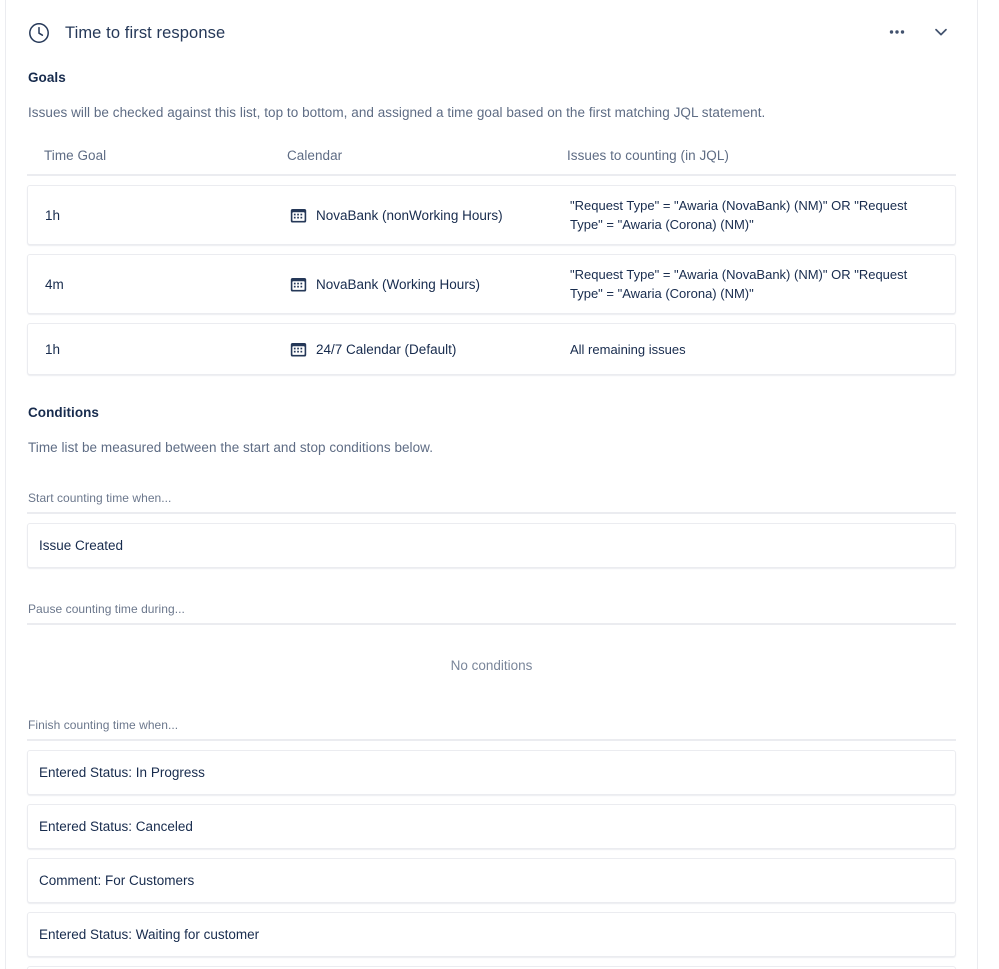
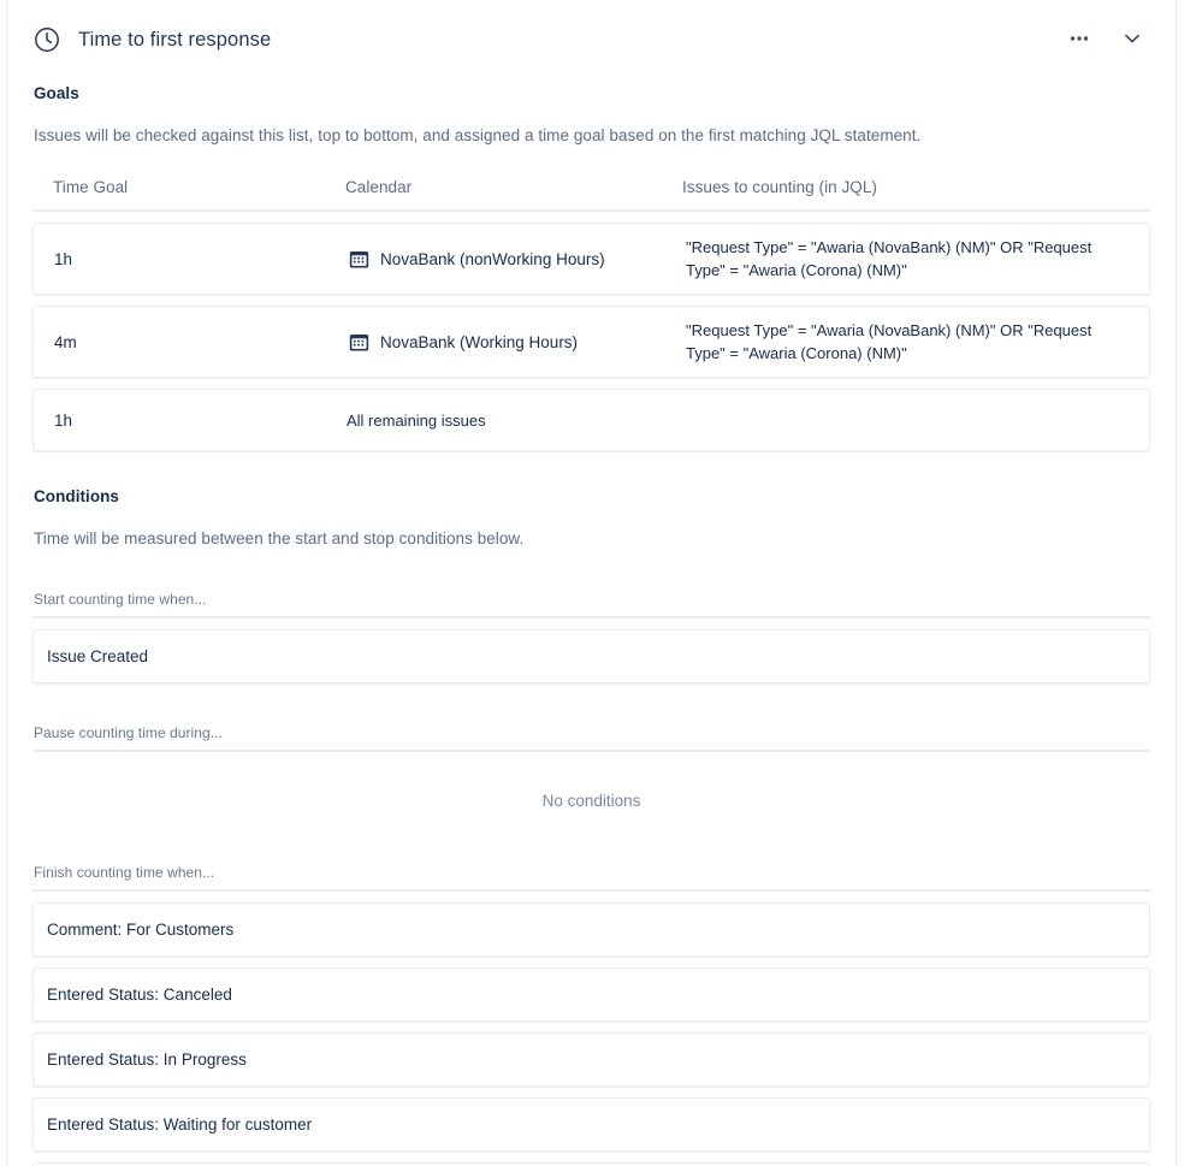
  Time to first response
  Goals
  Issues will be checked against this list, top to bottom, and assigned a time goal based on the first matching JQL statement.
  Time Goal
  Calendar
  Issues to counting (in JQL)
  1h
  NovaBank (nonWorking Hours)
  "Request Type" = "Awaria (NovaBank) (NM)" OR "Request Type" = "Awaria (Corona) (NM)"
  4m
  NovaBank (Working Hours)
  "Request Type" = "Awaria (NovaBank) (NM)" OR "Request Type" = "Awaria (Corona) (NM)"
  1h
- 24/7 Calendar (Default)
  All remaining issues
  Conditions
- Time list be measured between the start and stop conditions below.
+ Time will be measured between the start and stop conditions below.
  Start counting time when...
  Issue Created
  Pause counting time during...
  No conditions
  Finish counting time when...
- Entered Status: In Progress
+ Comment: For Customers
  Entered Status: Canceled
- Comment: For Customers
+ Entered Status: In Progress
  Entered Status: Waiting for customer
